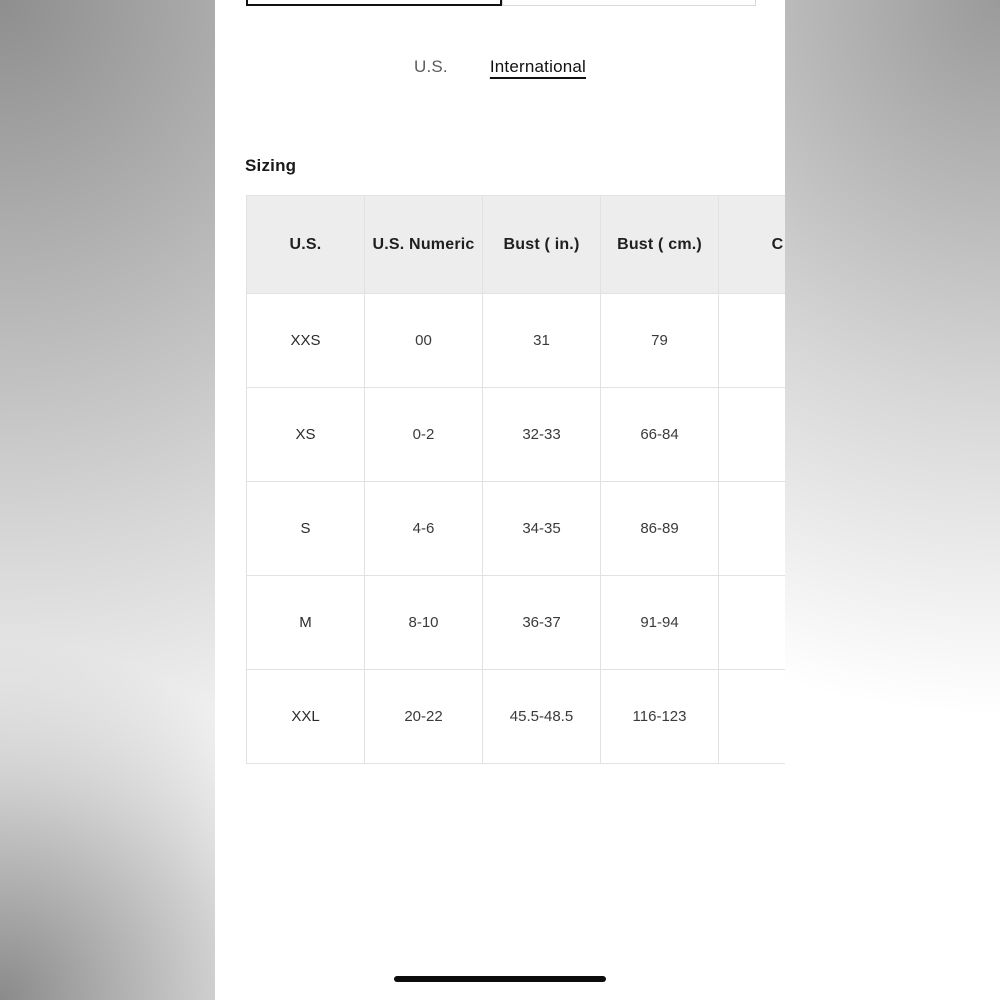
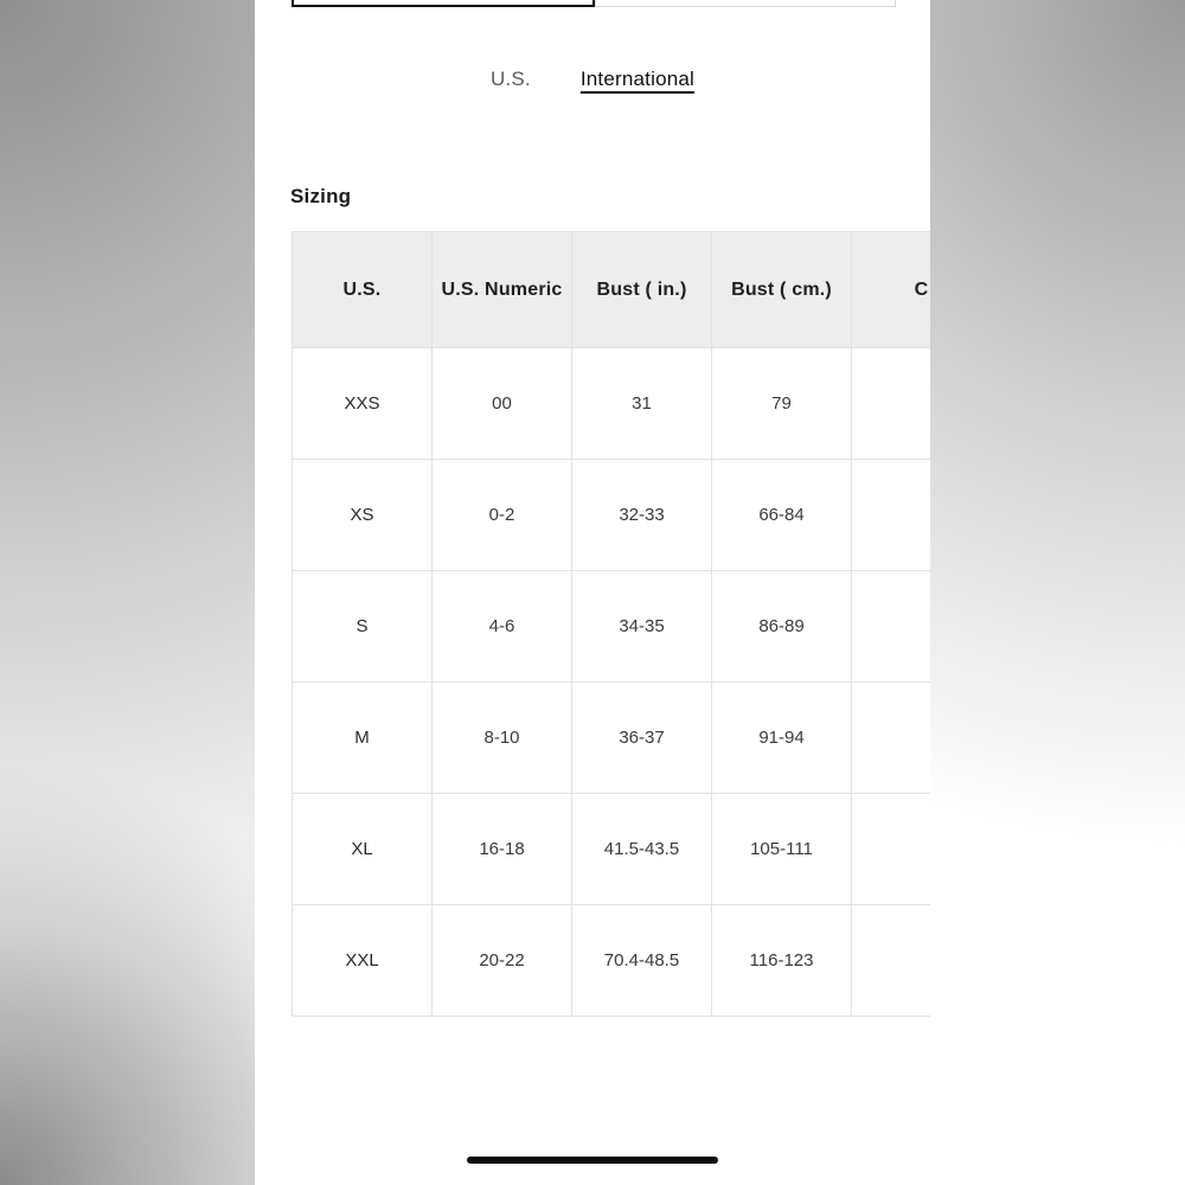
  U.S.
  International
  Sizing
  U.S.	U.S. Numeric	Bust ( in.)	Bust ( cm.)	C
  XXS	00	31	79
  XS	0-2	32-33	66-84
  S	4-6	34-35	86-89
  M	8-10	36-37	91-94
+ XL	16-18	41.5-43.5	105-111
- XXL	20-22	45.5-48.5	116-123
+ XXL	20-22	70.4-48.5	116-123
